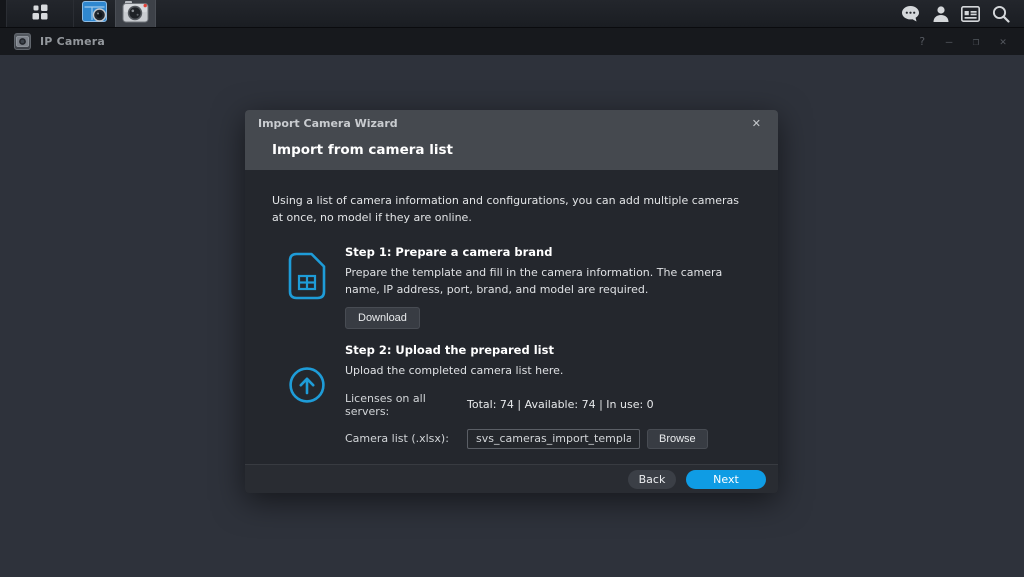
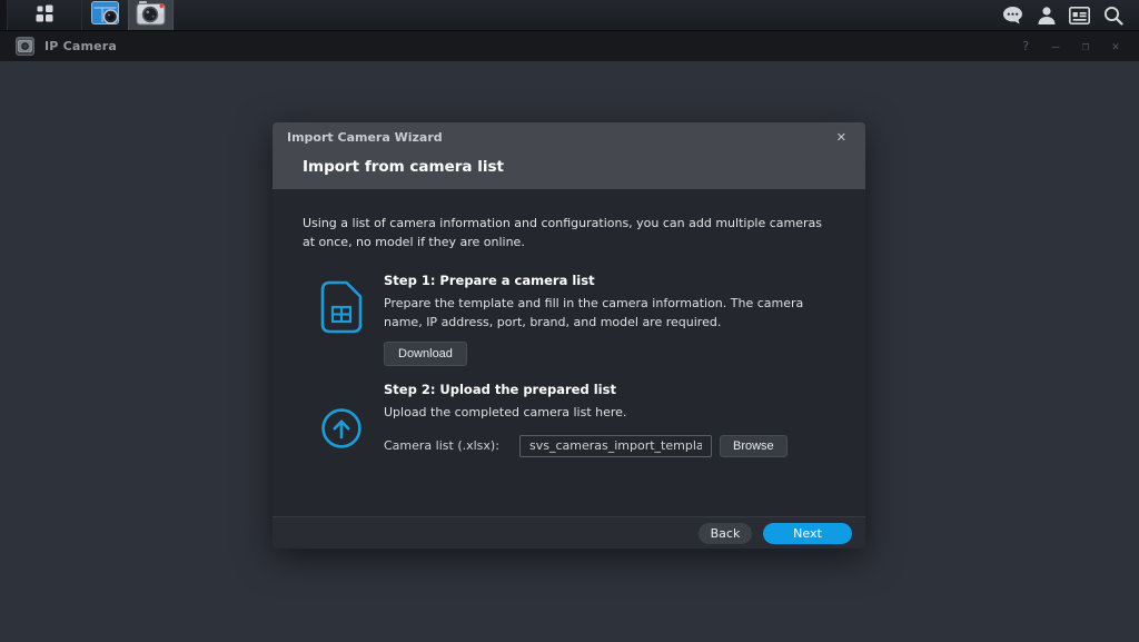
  IP Camera
  ?
  —
  ❐
  ✕
  Import Camera Wizard
  ✕
  Import from camera list
  Using a list of camera information and configurations, you can add multiple cameras at once, no model if they are online.
- Step 1: Prepare a camera brand
+ Step 1: Prepare a camera list
  Prepare the template and fill in the camera information. The camera name, IP address, port, brand, and model are required.
  Download
  Step 2: Upload the prepared list
  Upload the completed camera list here.
- Licenses on all servers:
- Total: 74 | Available: 74 | In use: 0
  Camera list (.xlsx):
  svs_cameras_import_templa
  Browse
  Back
  Next
